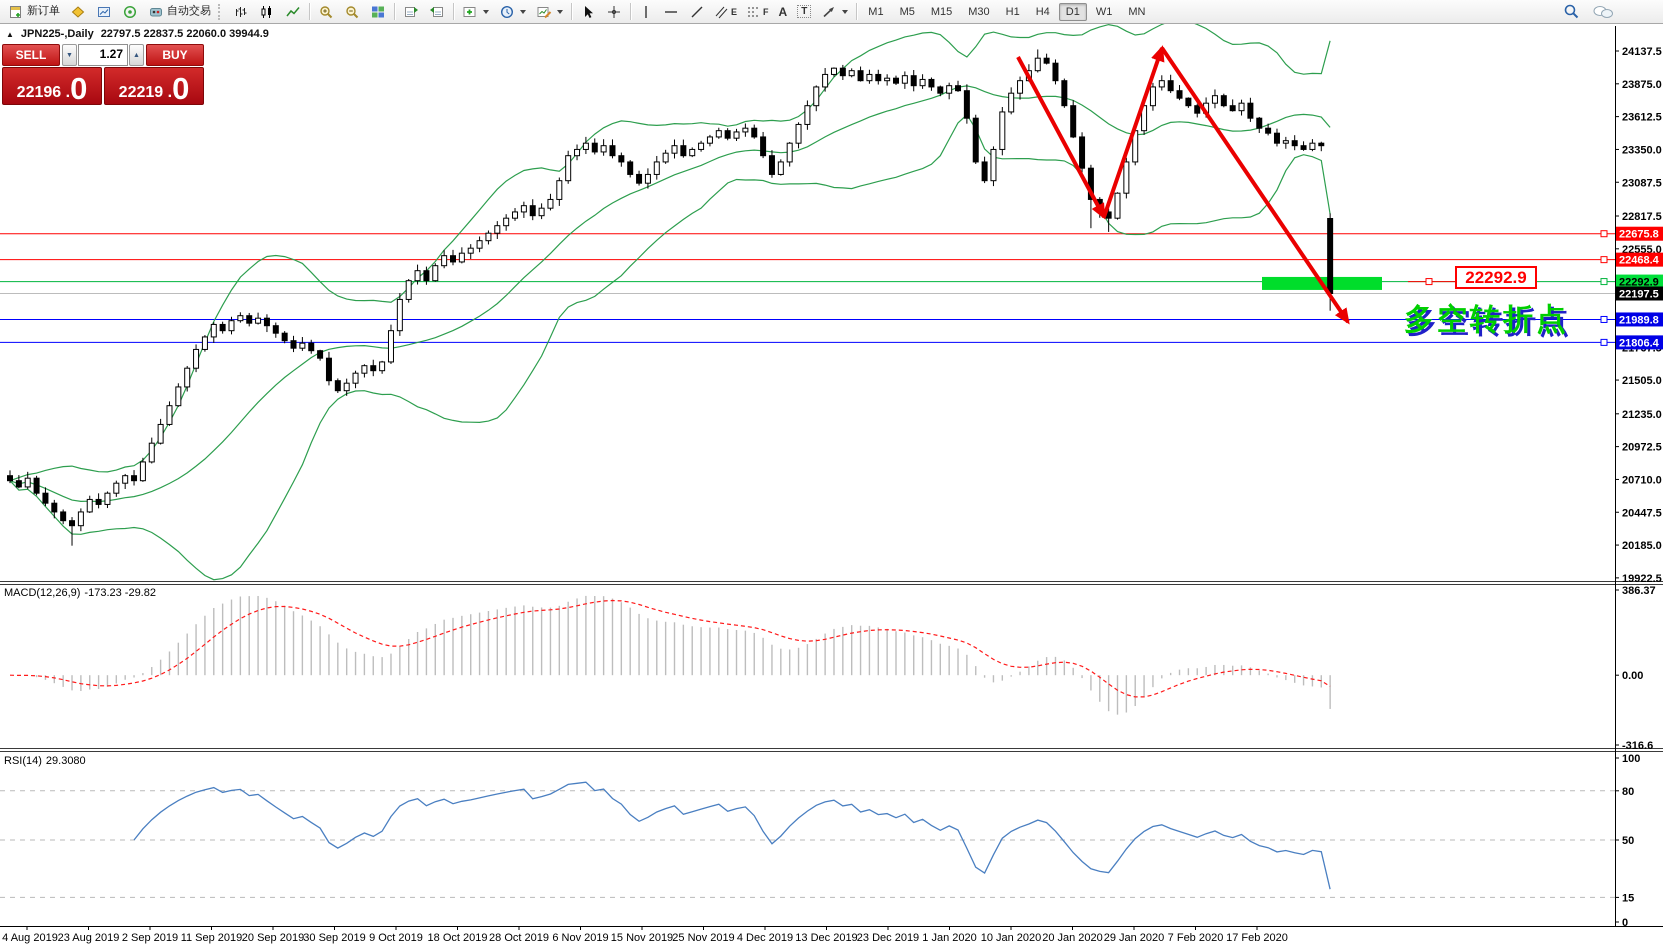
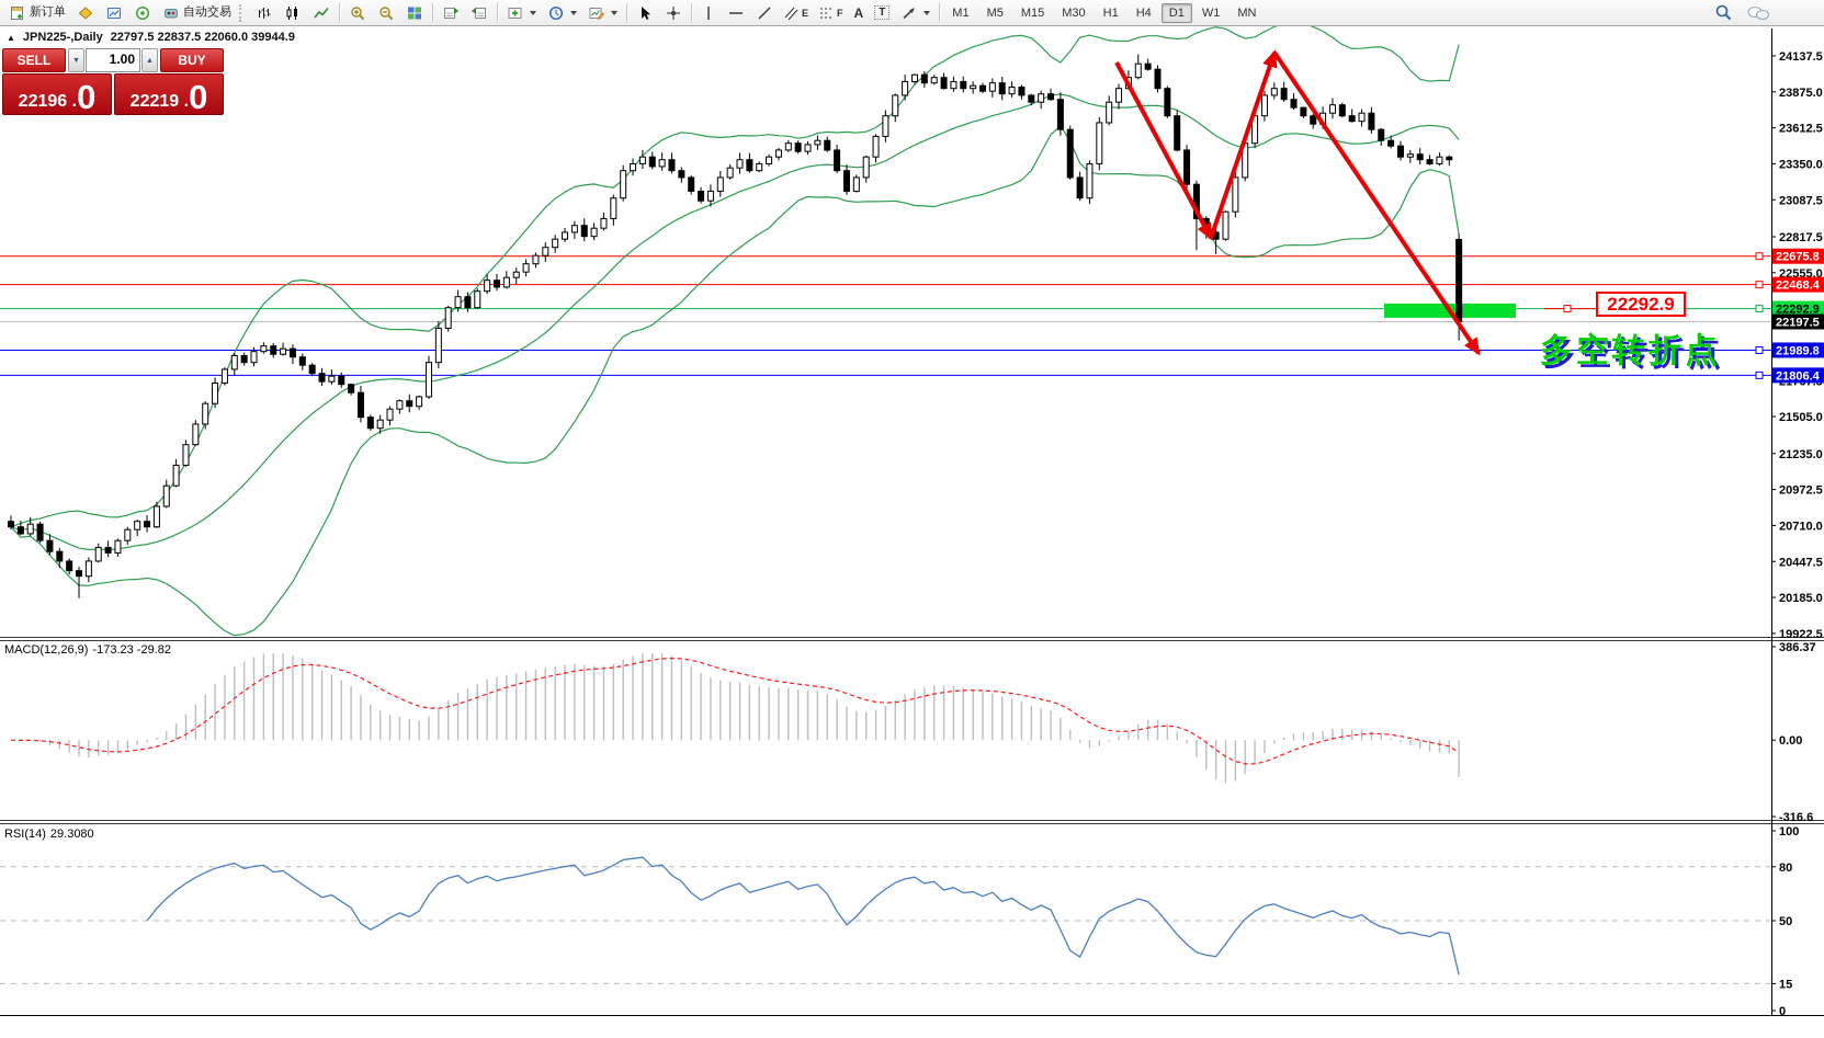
  24137.5
  23875.0
  23612.5
  23350.0
  23087.5
  22817.5
  22555.0
  21505.0
  21235.0
  20972.5
  20710.0
  20447.5
  20185.0
  19922.5
  22675.8
  22468.4
  22292.9
  22197.5
  21989.8
  21806.4
- 4 Aug 2019
- 23 Aug 2019
- 2 Sep 2019
- 11 Sep 2019
- 20 Sep 2019
- 30 Sep 2019
- 9 Oct 2019
- 18 Oct 2019
- 28 Oct 2019
- 6 Nov 2019
- 15 Nov 2019
- 25 Nov 2019
- 4 Dec 2019
- 13 Dec 2019
- 23 Dec 2019
- 1 Jan 2020
- 10 Jan 2020
- 20 Jan 2020
- 29 Jan 2020
- 7 Feb 2020
- 17 Feb 2020
  386.37
  0.00
  -316.6
  100
  80
  50
  15
  0
  新订单
  自动交易
  E
  F
  A
  T
  M1
  M5
  M15
  M30
  H1
  H4
  D1
  W1
  MN
  ▲
  JPN225-,Daily
  22797.5 22837.5 22060.0 39944.9
  SELL
- 1.27
+ 1.00
  BUY
  22196 .
  0
  22219 .
  0
  MACD(12,26,9) -173.23 -29.82
  RSI(14) 29.3080
  22292.9
  多空转折点
